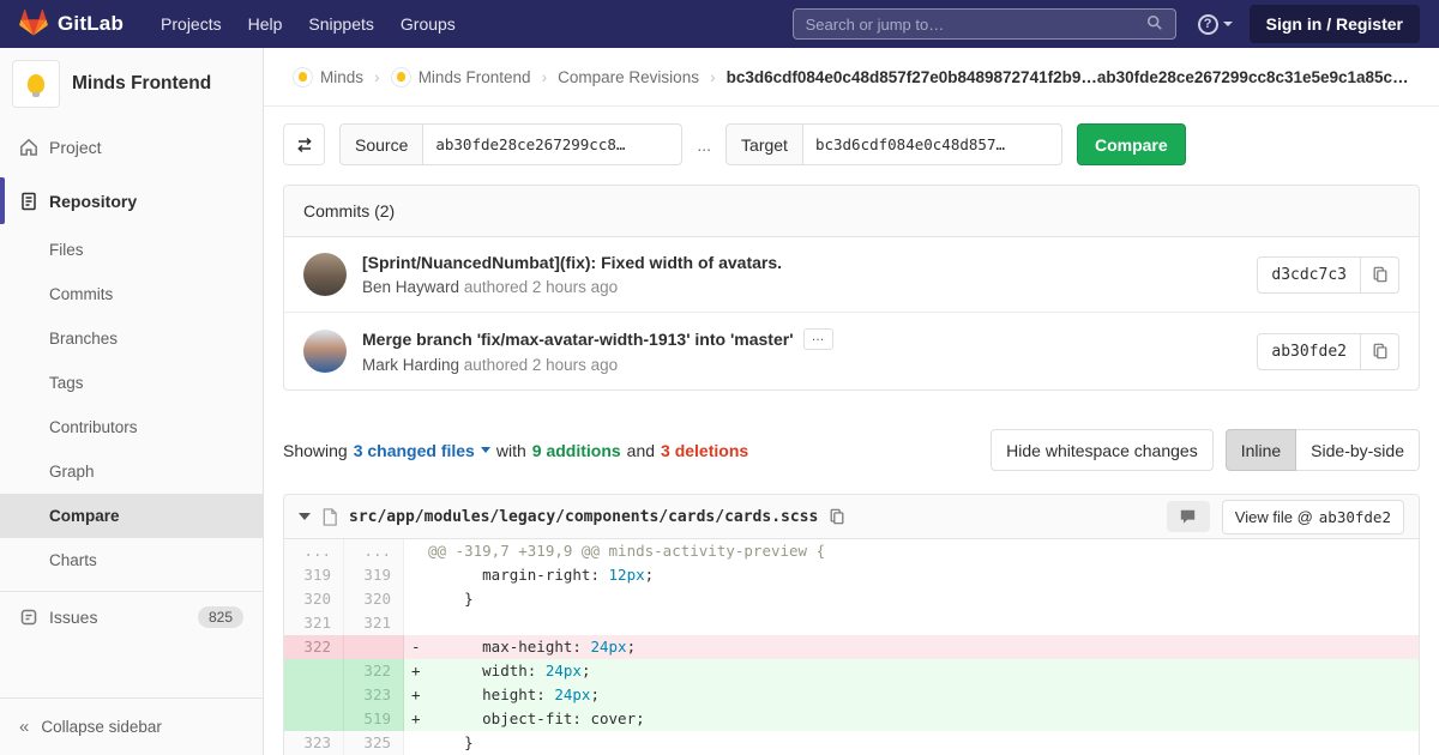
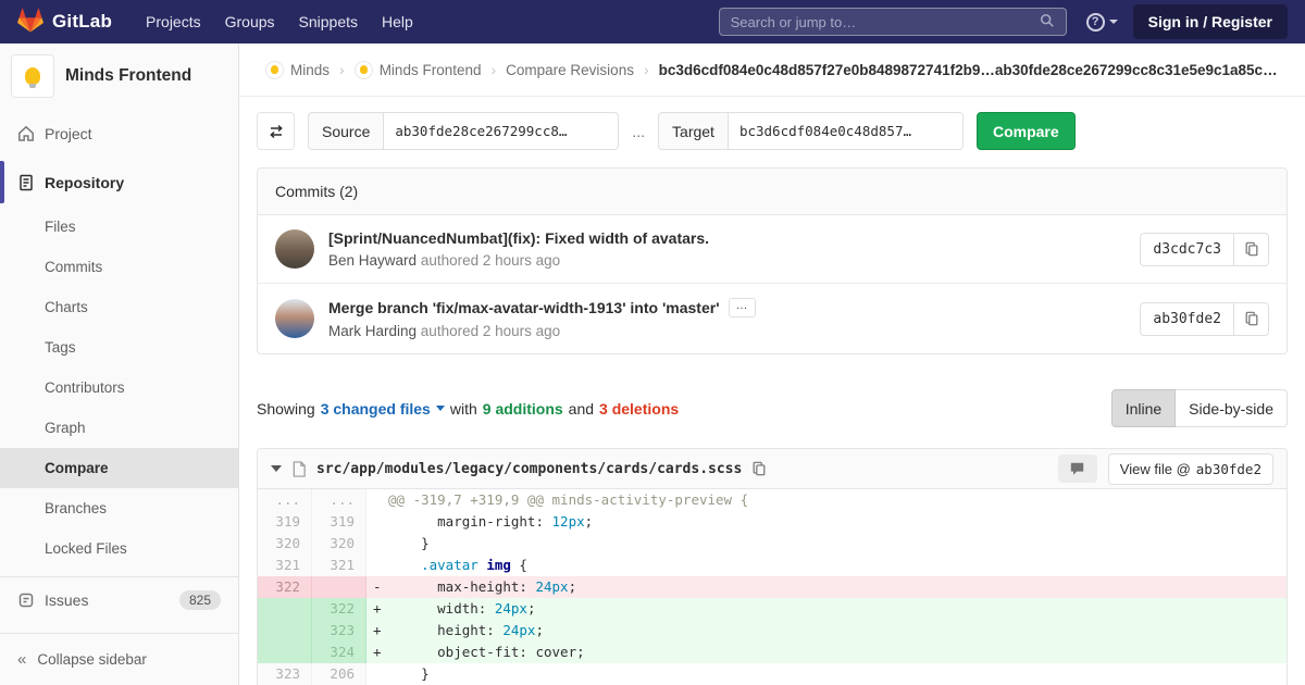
  GitLab
  Projects
- Help
+ Groups
  Snippets
- Groups
+ Help
  Search or jump to…
  ?
  Sign in / Register
  Minds Frontend
  Project
  Repository
  Files
  Commits
- Branches
+ Charts
  Tags
  Contributors
  Graph
  Compare
- Charts
+ Branches
+ Locked Files
  Issues
  825
  «
  Collapse sidebar
  Minds
  ›
  Minds Frontend
  ›
  Compare Revisions
  ›
  bc3d6cdf084e0c48d857f27e0b8489872741f2b9…ab30fde28ce267299cc8c31e5e9c1a85ca0
  Source
  ab30fde28ce267299cc8…
  ...
  Target
  bc3d6cdf084e0c48d857…
  Compare
  Commits (2)
  [Sprint/NuancedNumbat](fix): Fixed width of avatars.
  Ben Hayward authored 2 hours ago
  d3cdc7c3
  Merge branch 'fix/max-avatar-width-1913' into 'master'
  …
  Mark Harding authored 2 hours ago
  ab30fde2
  Showing
  3 changed files
  with
  9 additions
  and
  3 deletions
- Hide whitespace changes
  Inline
  Side-by-side
  src/app/modules/legacy/components/cards/cards.scss
  View file @
  ab30fde2
  ...
  ...
  @@ -319,7 +319,9 @@ minds-activity-preview {
  319
  319
  margin-right: 12px;
  320
  320
  }
  321
  321
+ .avatar img {
  322
  - max-height: 24px;
  322
  + width: 24px;
  323
  + height: 24px;
- 519
+ 324
  + object-fit: cover;
  323
- 325
+ 206
  }
